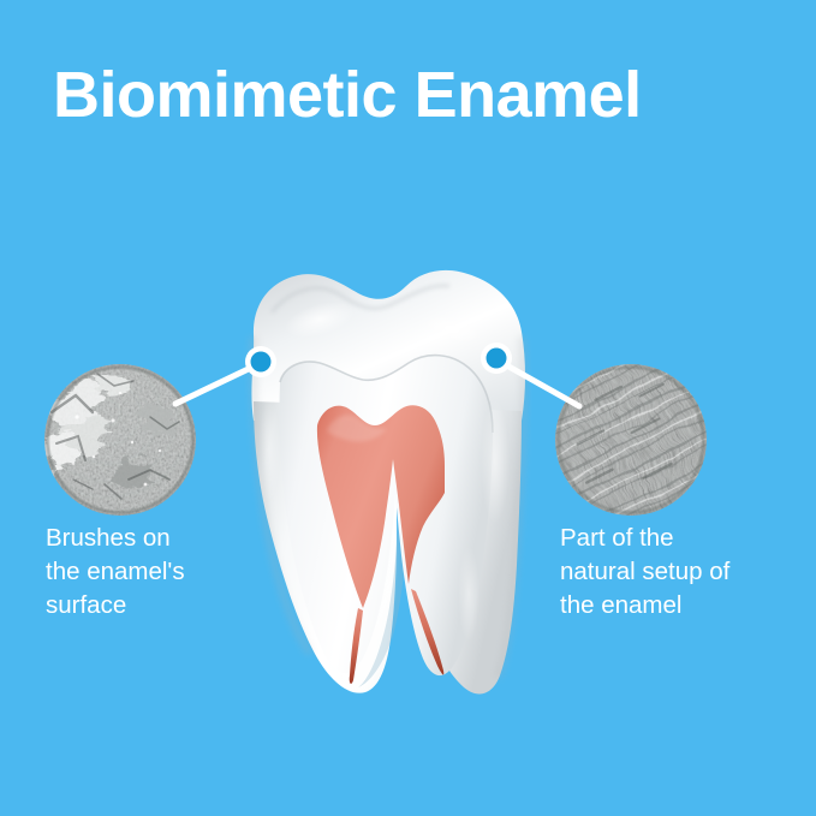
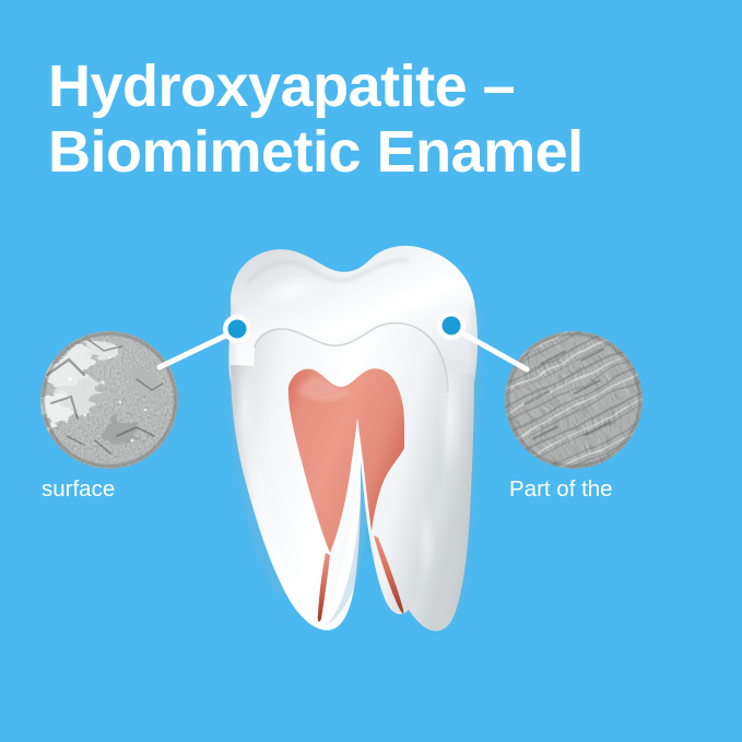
+ Hydroxyapatite –
  Biomimetic Enamel
- Brushes on
- the enamel's
  surface
  Part of the
- natural setup of
- the enamel
